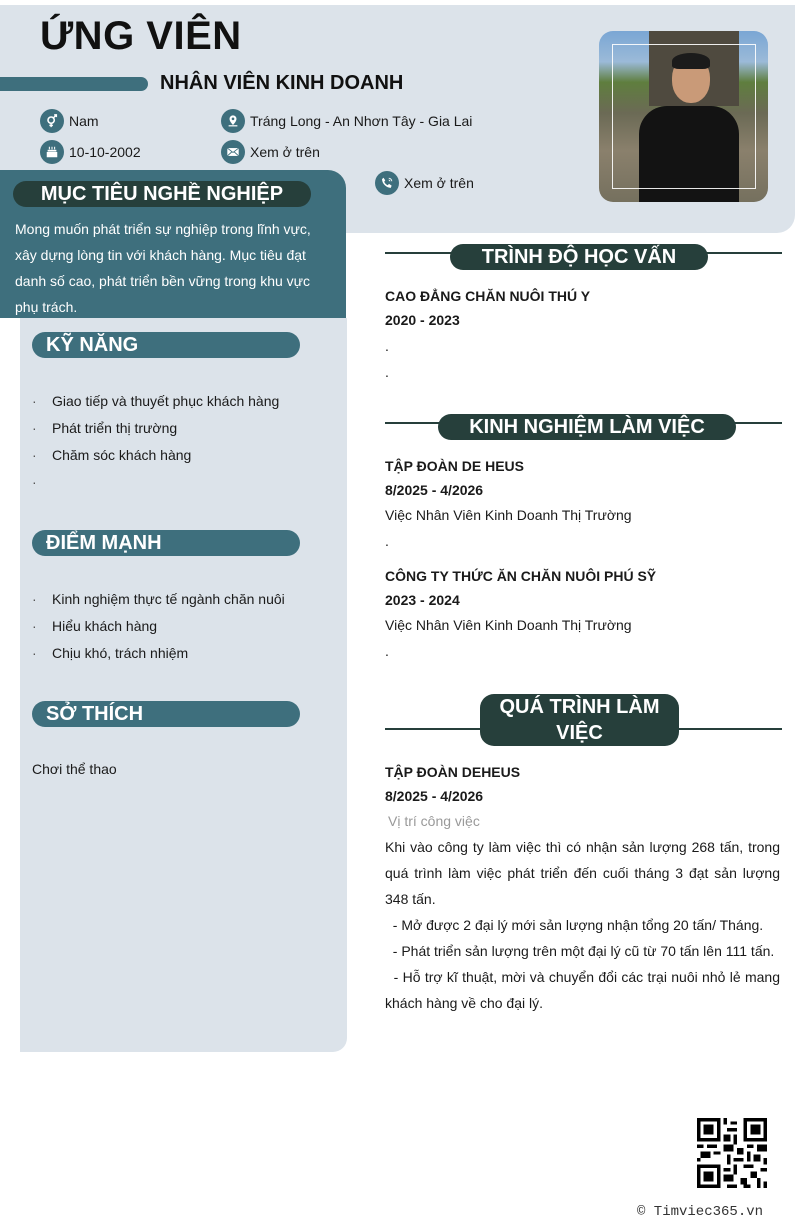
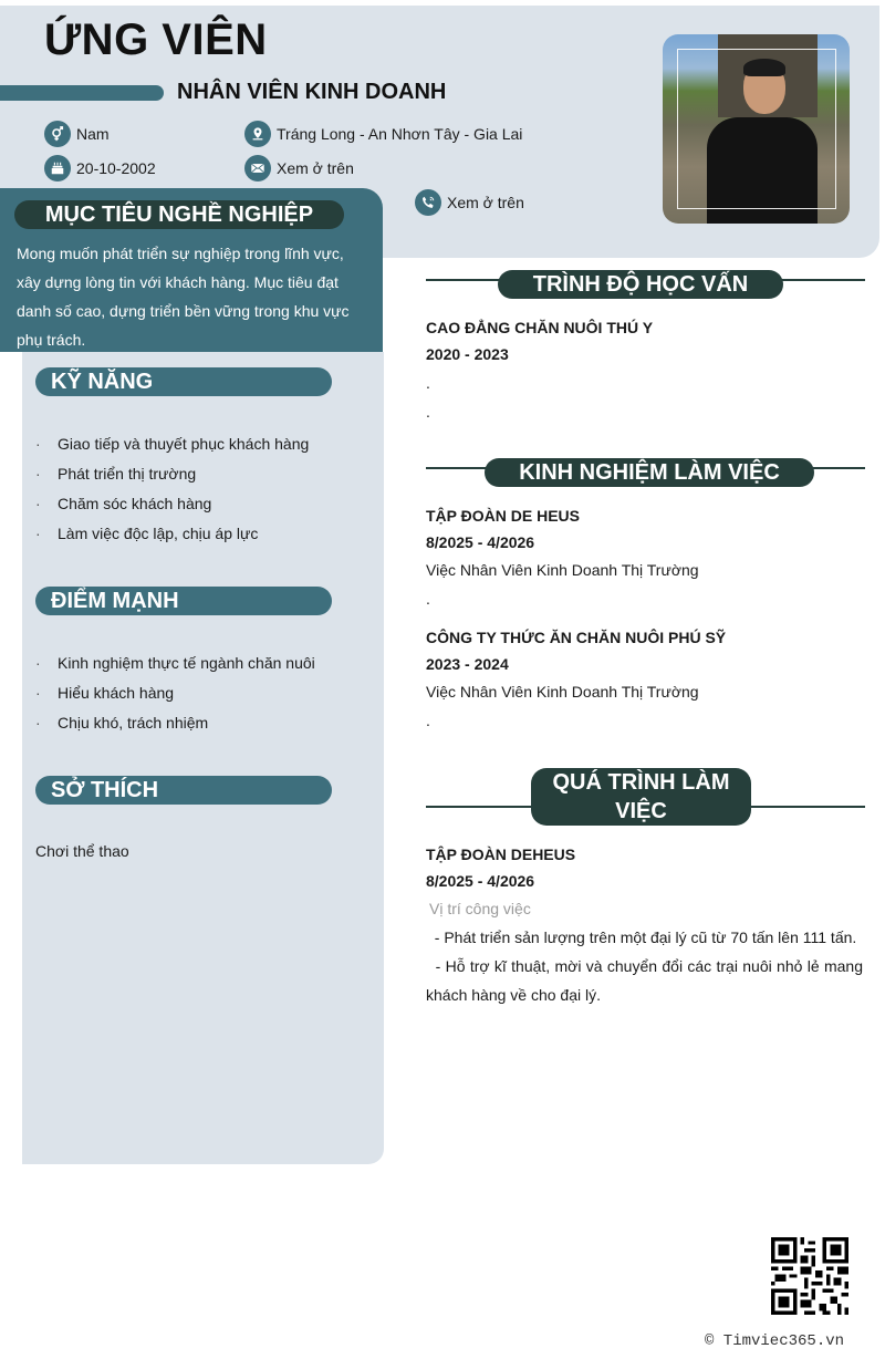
  ỨNG VIÊN
  NHÂN VIÊN KINH DOANH
  Nam
- 10-10-2002
+ 20-10-2002
  Tráng Long - An Nhơn Tây - Gia Lai
  Xem ở trên
  Xem ở trên
  MỤC TIÊU NGHỀ NGHIỆP
- Mong muốn phát triển sự nghiệp trong lĩnh vực, xây dựng lòng tin với khách hàng. Mục tiêu đạt danh số cao, phát triển bền vững trong khu vực phụ trách.
+ Mong muốn phát triển sự nghiệp trong lĩnh vực, xây dựng lòng tin với khách hàng. Mục tiêu đạt danh số cao, dựng triển bền vững trong khu vực phụ trách.
  KỸ NĂNG
  ·
  Giao tiếp và thuyết phục khách hàng
  ·
  Phát triển thị trường
  ·
  Chăm sóc khách hàng
  ·
+ Làm việc độc lập, chịu áp lực
  ĐIỂM MẠNH
  ·
  Kinh nghiệm thực tế ngành chăn nuôi
  ·
  Hiểu khách hàng
  ·
  Chịu khó, trách nhiệm
  SỞ THÍCH
  Chơi thể thao
  TRÌNH ĐỘ HỌC VẤN
  CAO ĐẲNG CHĂN NUÔI THÚ Y
  2020 - 2023
  .
  .
  KINH NGHIỆM LÀM VIỆC
  TẬP ĐOÀN DE HEUS
  8/2025 - 4/2026
  Việc Nhân Viên Kinh Doanh Thị Trường
  .
  CÔNG TY THỨC ĂN CHĂN NUÔI PHÚ SỸ
  2023 - 2024
  Việc Nhân Viên Kinh Doanh Thị Trường
  .
  QUÁ TRÌNH LÀM
  VIỆC
  TẬP ĐOÀN DEHEUS
  8/2025 - 4/2026
  Vị trí công việc
- Khi vào công ty làm việc thì có nhận sản lượng 268 tấn, trong quá trình làm việc phát triển đến cuối tháng 3 đạt sản lượng 348 tấn.
- - Mở được 2 đại lý mới sản lượng nhận tổng 20 tấn/ Tháng.
  - Phát triển sản lượng trên một đại lý cũ từ 70 tấn lên 111 tấn.
  - Hỗ trợ kĩ thuật, mời và chuyển đổi các trại nuôi nhỏ lẻ mang khách hàng về cho đại lý.
  © Timviec365.vn
